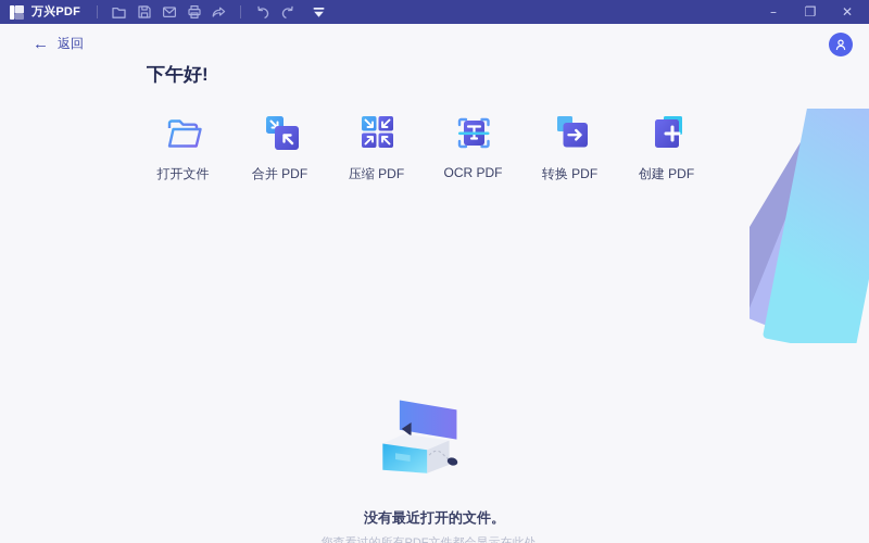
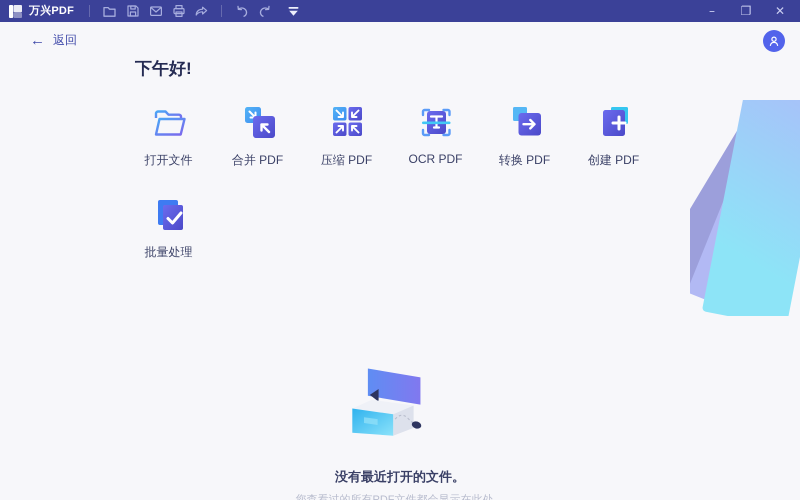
  万兴PDF
  –
  ❐
  ✕
  ←
  返回
  下午好!
  打开文件
  合并 PDF
  压缩 PDF
  OCR PDF
  转换 PDF
  创建 PDF
+ 批量处理
  没有最近打开的文件。
